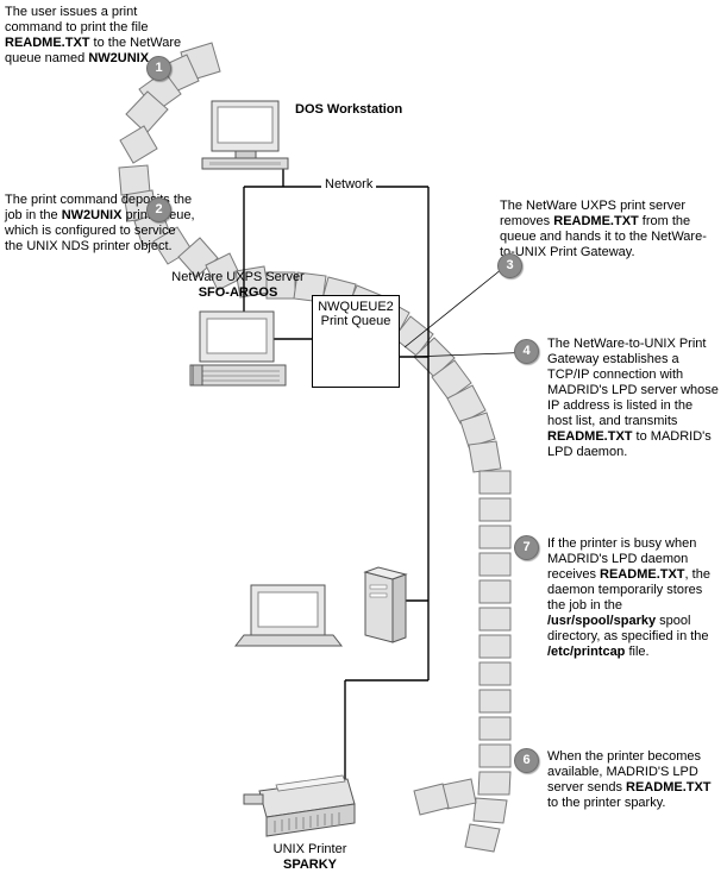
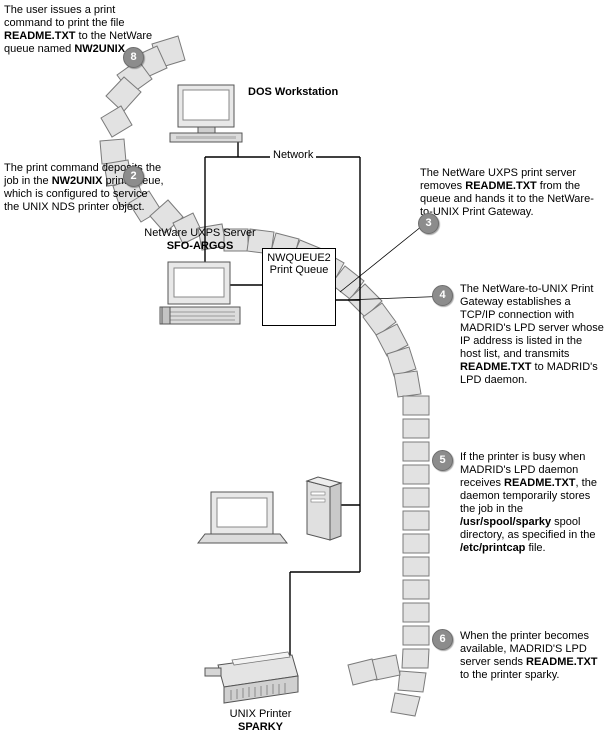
  The user issues a print command to print the file README.TXT to the NetWare queue named NW2UNIX
- 1
+ 8
  The print command depo the job in the NW2UNIX prineue, which is configured to service the UNIX NDS printer object.
  2
  The NetWare UXPS print server removes README.TXT from the queue and hands it to the NetWare-to-UNIX Print Gateway.
  3
  The NetWare-to-UNIX Print Gateway establishes a TCP/IP connection with MADRID's LPD server whose IP address is listed in the host list, and transmits README.TXT to MADRID's LPD daemon.
  4
  If the printer is busy when MADRID's LPD daemon receives README.TXT, the daemon temporarily stores the job in the /usr/spool/sparky spool directory, as specified in the /etc/printcap file.
- 7
+ 5
  When the printer becomes available, MADRID'S LPD server sends README.TXT to the printer sparky.
  6
  Network
  DOS Workstation
  NetWare UXPS Server
  SFO-ARGOS
  NWQUEUE2
  Print Queue
  UNIX Printer
  SPARKY
